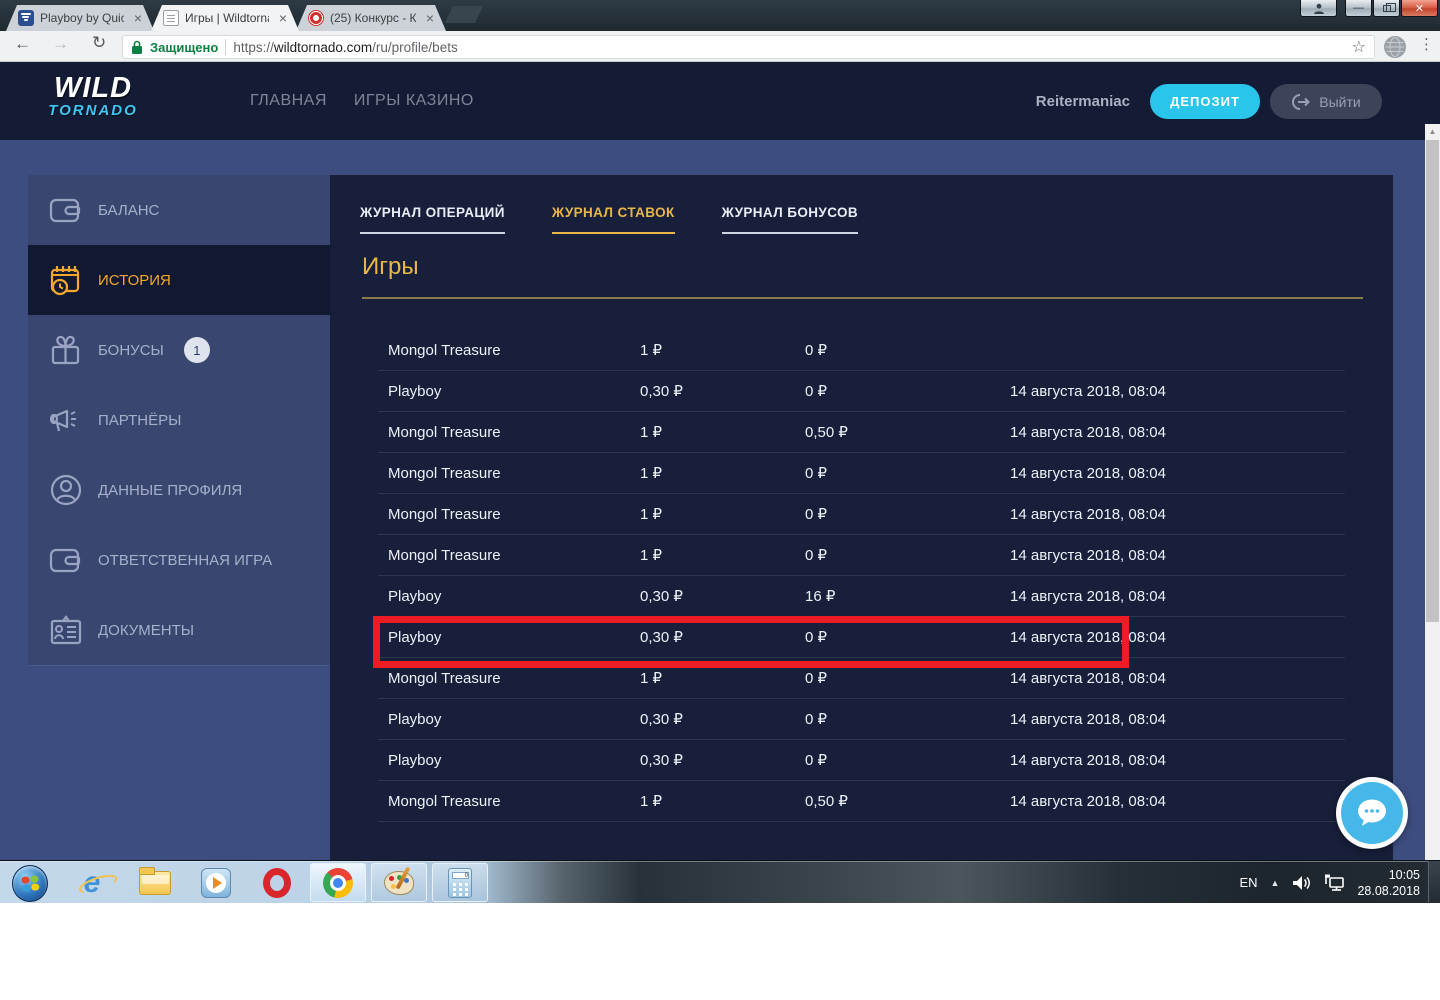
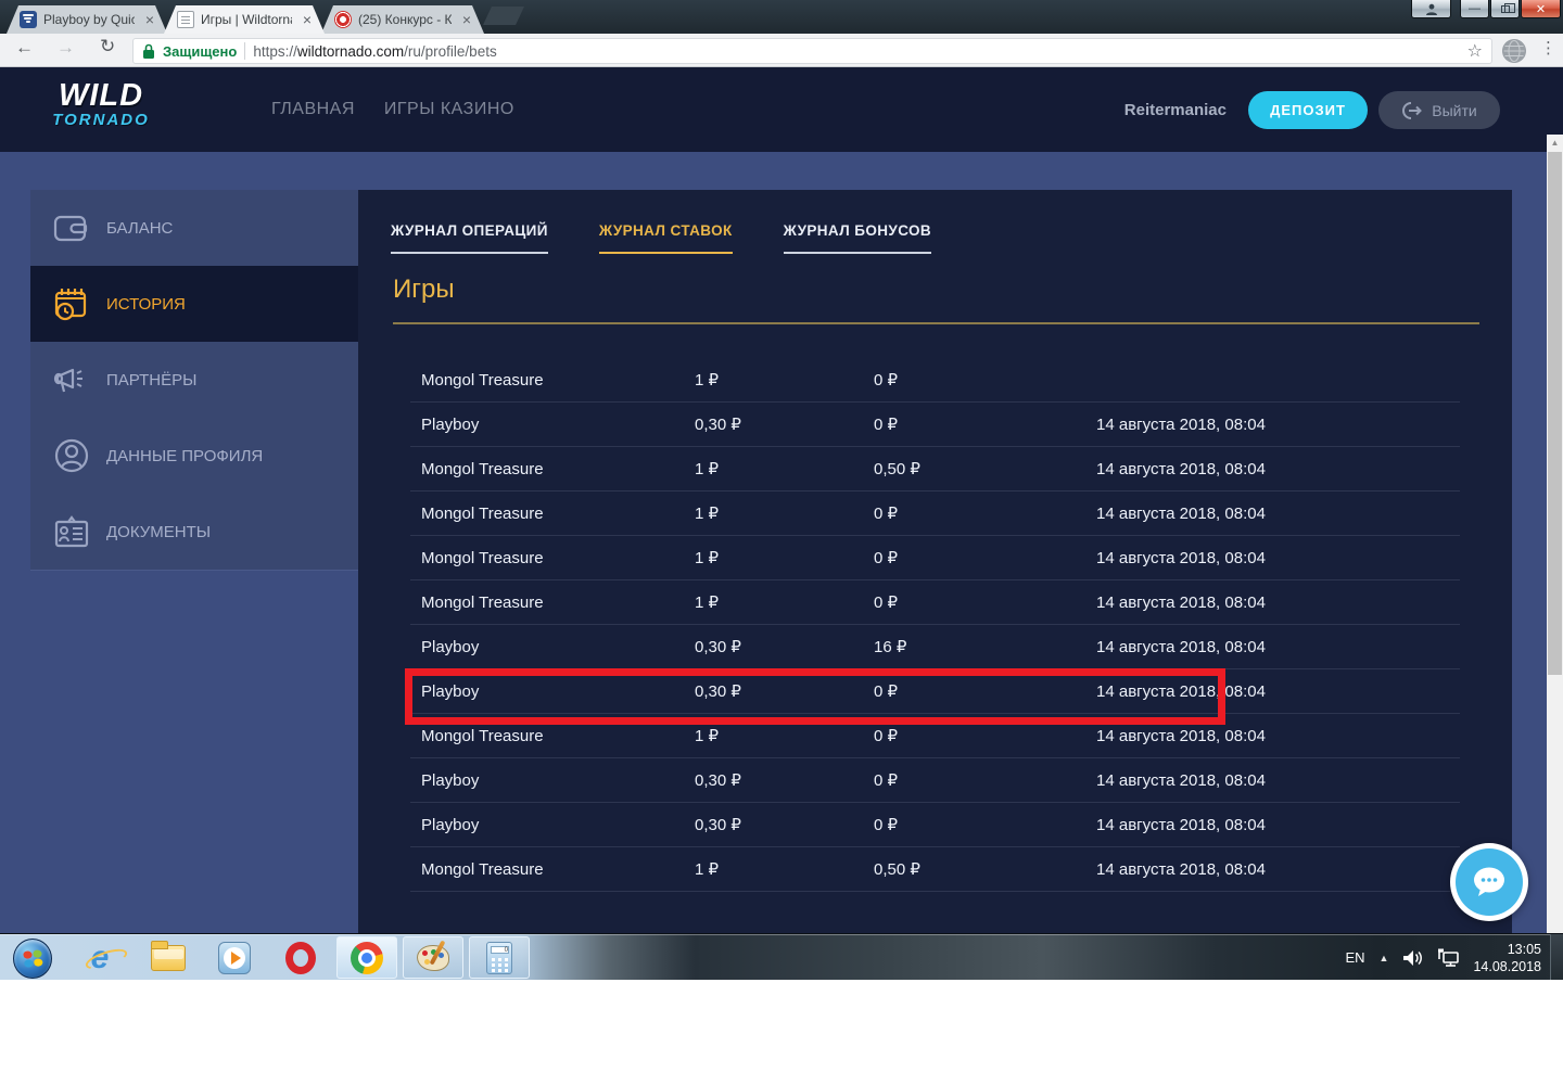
  ×
  ×
  ×
  —
  ✕
  ←
  →
  ↻
  Защищено
  https://wildtornado.com/ru/profile/bets
  ☆
  ⋮
  WILD
  TORNADO
  ГЛАВНАЯ
  ИГРЫ КАЗИНО
  Reitermaniac
  ДЕПОЗИТ
  Выйти
  БАЛАНС
  ИСТОРИЯ
- БОНУСЫ
- 1
  ПАРТНЁРЫ
  ДАННЫЕ ПРОФИЛЯ
- ОТВЕТСТВЕННАЯ ИГРА
  ДОКУМЕНТЫ
  ЖУРНАЛ ОПЕРАЦИЙ
  ЖУРНАЛ СТАВОК
  ЖУРНАЛ БОНУСОВ
  Игры
  Mongol Treasure
  1 ₽
  0 ₽
  Playboy
  0,30 ₽
  0 ₽
  14 августа 2018, 08:04
  Mongol Treasure
  1 ₽
  0,50 ₽
  14 августа 2018, 08:04
  Mongol Treasure
  1 ₽
  0 ₽
  14 августа 2018, 08:04
  Mongol Treasure
  1 ₽
  0 ₽
  14 августа 2018, 08:04
  Mongol Treasure
  1 ₽
  0 ₽
  14 августа 2018, 08:04
  Playboy
  0,30 ₽
  16 ₽
  14 августа 2018, 08:04
  Playboy
  0,30 ₽
  0 ₽
  14 августа 2018, 08:04
  Mongol Treasure
  1 ₽
  0 ₽
  14 августа 2018, 08:04
  Playboy
  0,30 ₽
  0 ₽
  14 августа 2018, 08:04
  Playboy
  0,30 ₽
  0 ₽
  14 августа 2018, 08:04
  Mongol Treasure
  1 ₽
  0,50 ₽
  14 августа 2018, 08:04
  ▲
  e
  EN
  ▲
- 10:05
+ 13:05
- 28.08.2018
+ 14.08.2018
